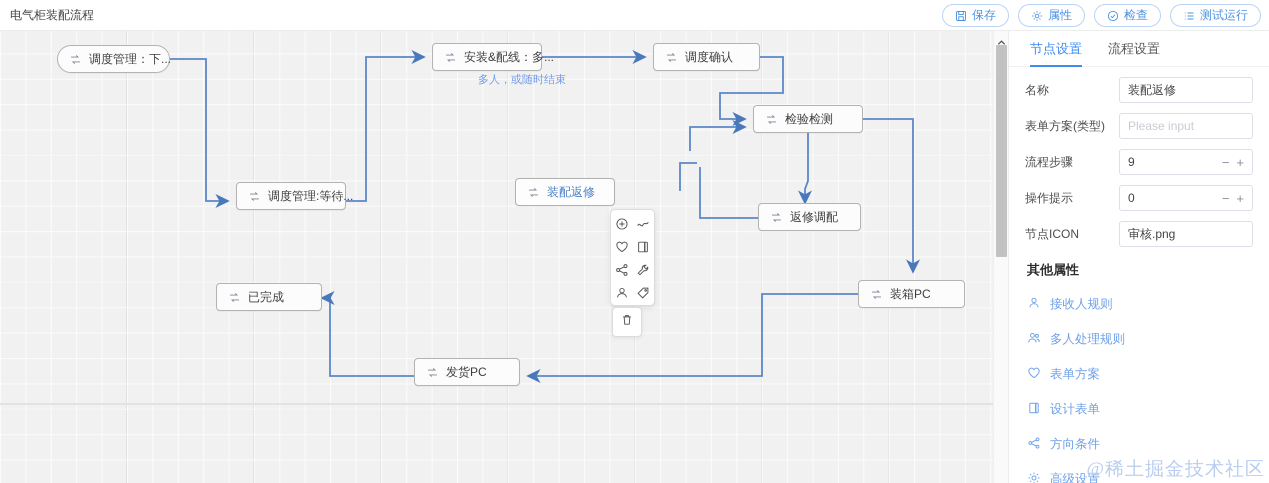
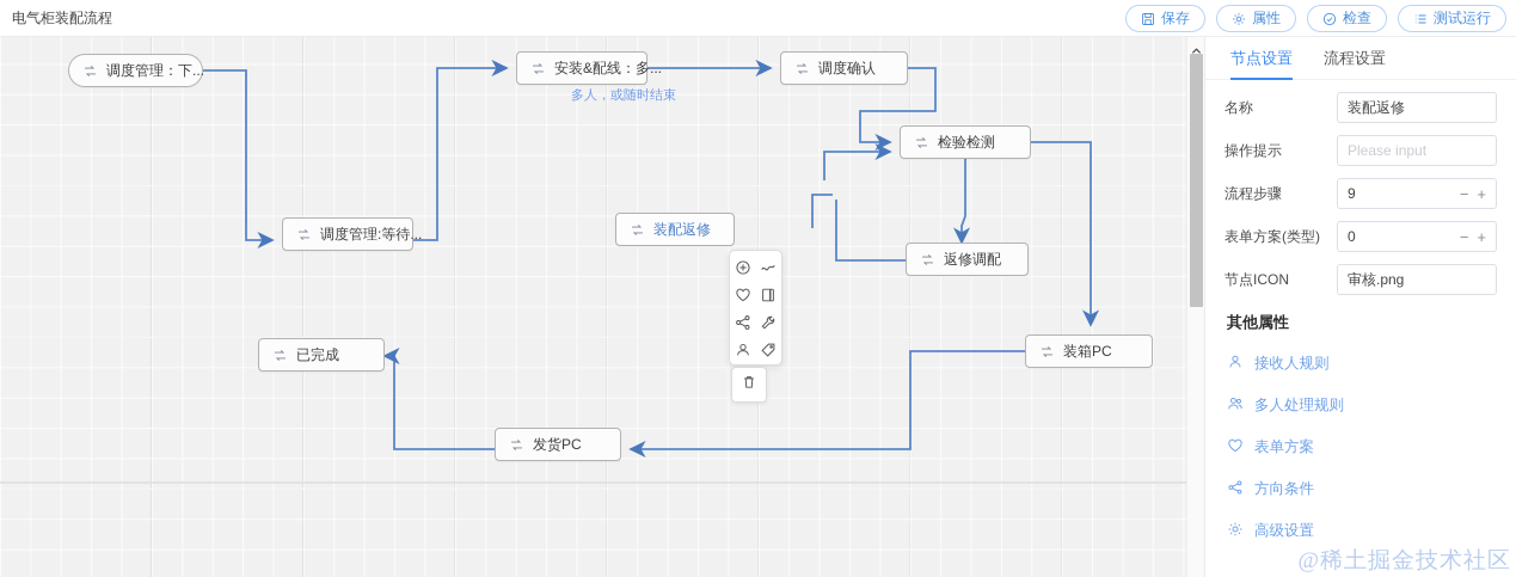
  电气柜装配流程
  保存
  属性
  检查
  测试运行
  调度管理：下...
  安装&配线：多...
  调度确认
  检验检测
  调度管理:等待...
  装配返修
  返修调配
  装箱PC
  已完成
  发货PC
  多人，或随时结束
  节点设置
  流程设置
  名称
  装配返修
- 表单方案(类型)
+ 操作提示
  Please input
  流程步骤
  9
  −
  +
- 操作提示
+ 表单方案(类型)
  0
  −
  +
  节点ICON
  审核.png
  其他属性
  接收人规则
  多人处理规则
  表单方案
- 设计表单
  方向条件
  高级设置
  @稀土掘金技术社区
